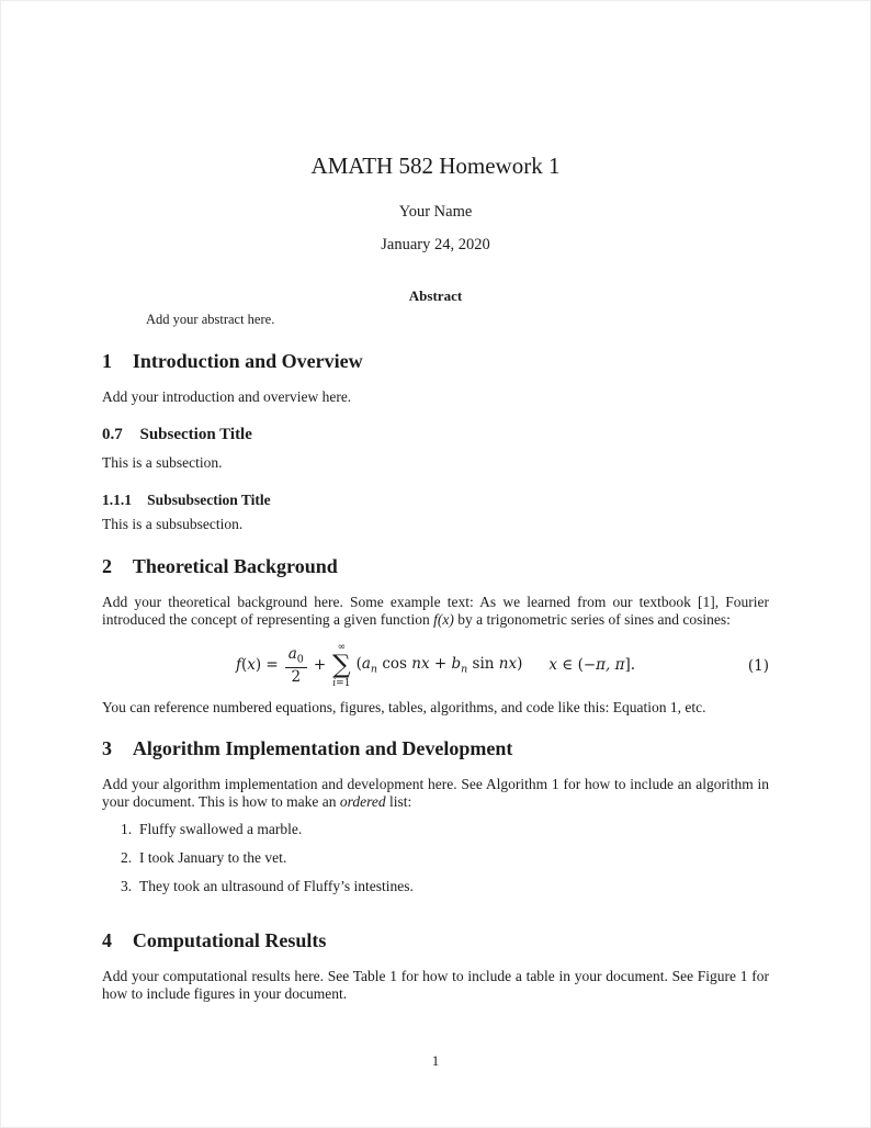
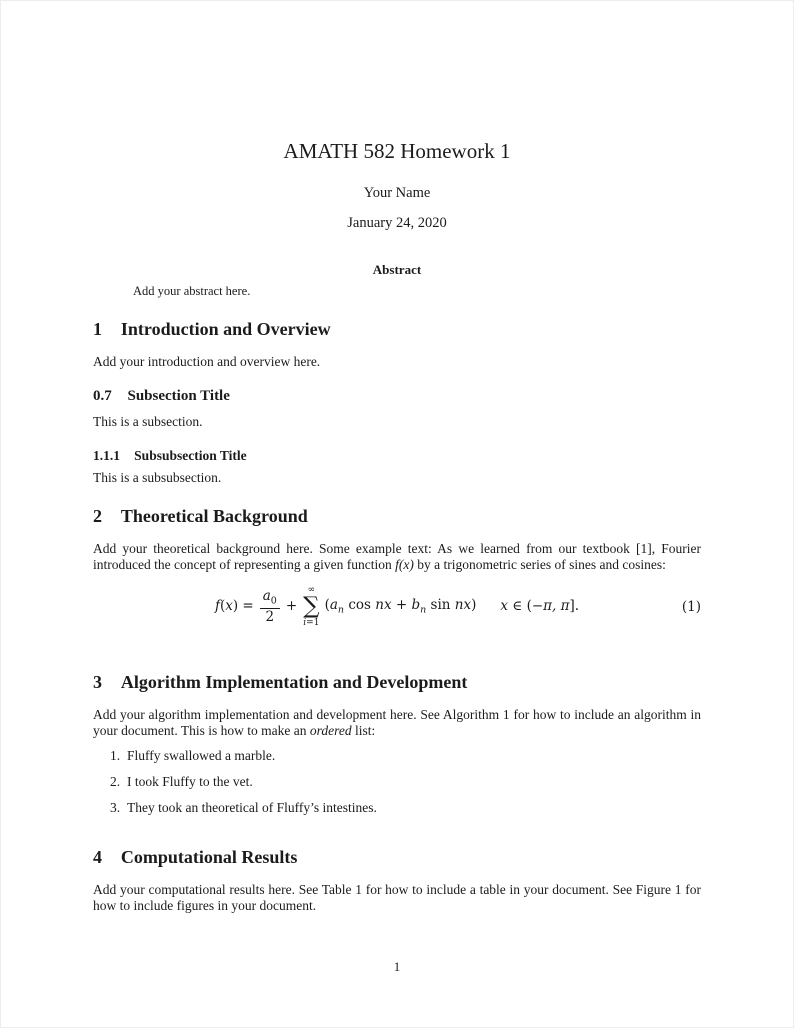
  AMATH 582 Homework 1
  Your Name
  January 24, 2020
  Abstract
  Add your abstract here.
  1 Introduction and Overview
  Add your introduction and overview here.
  0.7 Subsection Title
  This is a subsection.
  1.1.1 Subsubsection Title
  This is a subsubsection.
  2 Theoretical Background
  Add your theoretical background here. Some example text: As we learned from our textbook [1], Fourier introduced the concept of representing a given function f(x) by a trigonometric series of sines and cosines:
  f(x) =
  a0
  2
  +
  ∞
  ∑
  i=1
  (an cos nx + bn sin nx)
  x ∈ (−π, π].
  (1)
- You can reference numbered equations, figures, tables, algorithms, and code like this: Equation 1, etc.
  3 Algorithm Implementation and Development
  Add your algorithm implementation and development here. See Algorithm 1 for how to include an algorithm in your document. This is how to make an ordered list:
  1.
  Fluffy swallowed a marble.
  2.
- I took January to the vet.
+ I took Fluffy to the vet.
  3.
- They took an ultrasound of Fluffy’s intestines.
+ They took an theoretical of Fluffy’s intestines.
  4 Computational Results
  Add your computational results here. See Table 1 for how to include a table in your document. See Figure 1 for how to include figures in your document.
  1
